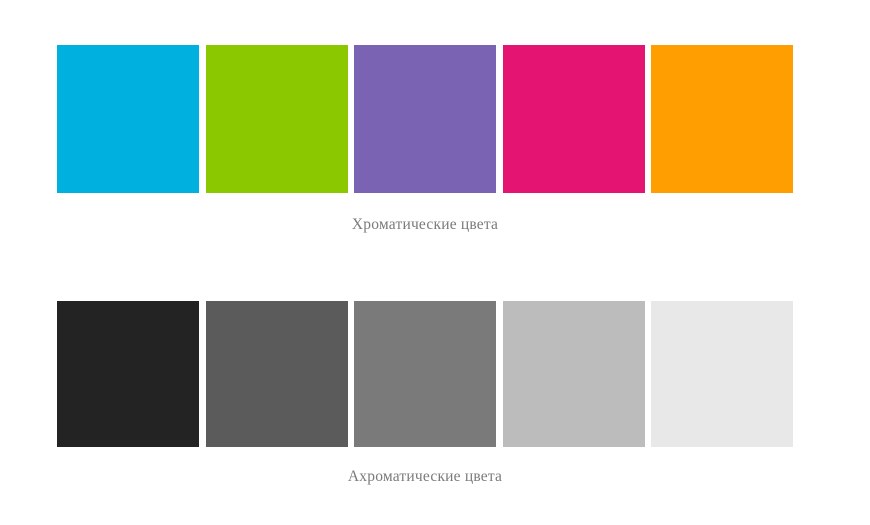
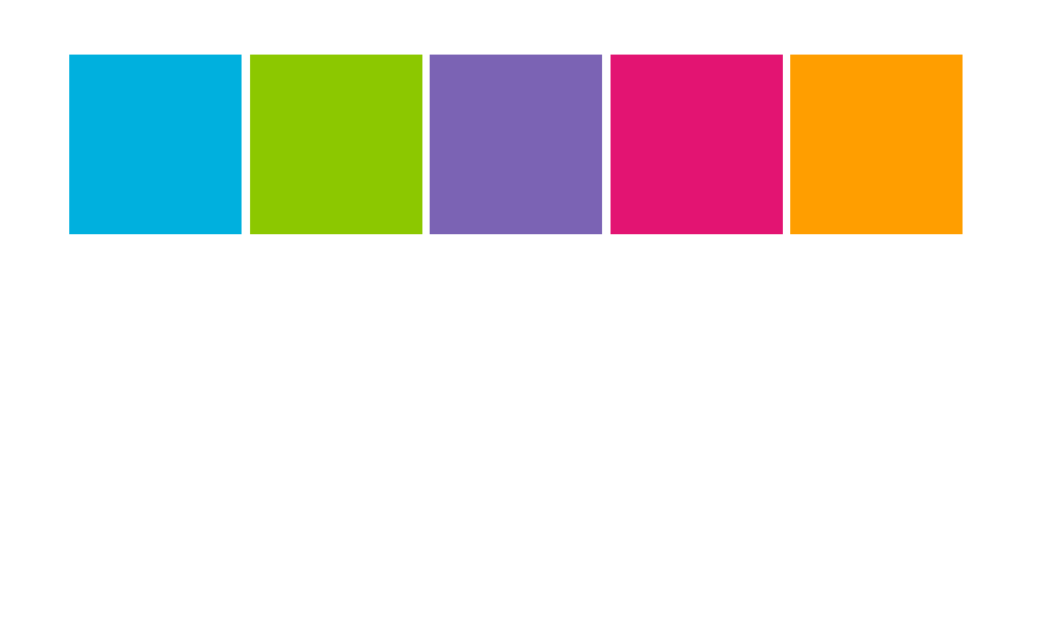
- Хроматические цвета
- Ахроматические цвета
